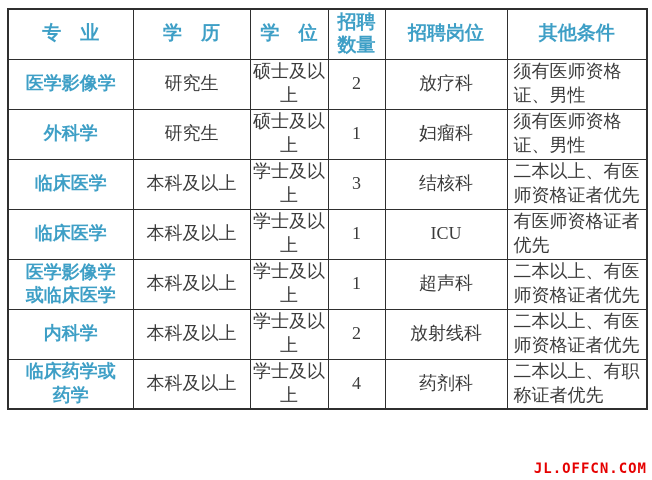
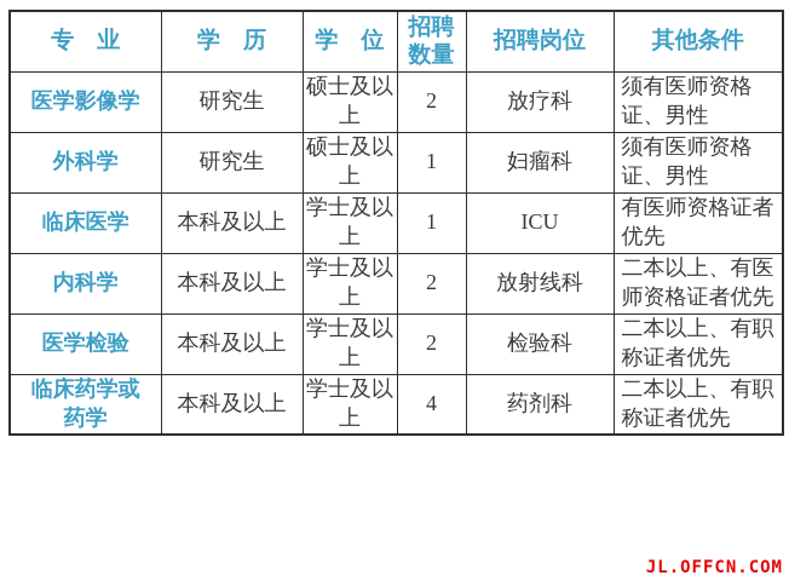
  专 业	学 历	学 位	招聘数量	招聘岗位	其他条件
  医学影像学	研究生	硕士及以上	2	放疗科	须有医师资格证、男性
  外科学	研究生	硕士及以上	1	妇瘤科	须有医师资格证、男性
- 临床医学	本科及以上	学士及以上	3	结核科	二本以上、有医师资格证者优先
  临床医学	本科及以上	学士及以上	1	ICU	有医师资格证者优先
- 医学影像学或临床医学	本科及以上	学士及以上	1	超声科	二本以上、有医师资格证者优先
  内科学	本科及以上	学士及以上	2	放射线科	二本以上、有医师资格证者优先
+ 医学检验	本科及以上	学士及以上	2	检验科	二本以上、有职称证者优先
  临床药学或药学	本科及以上	学士及以上	4	药剂科	二本以上、有职称证者优先
  JL.OFFCN.COM
